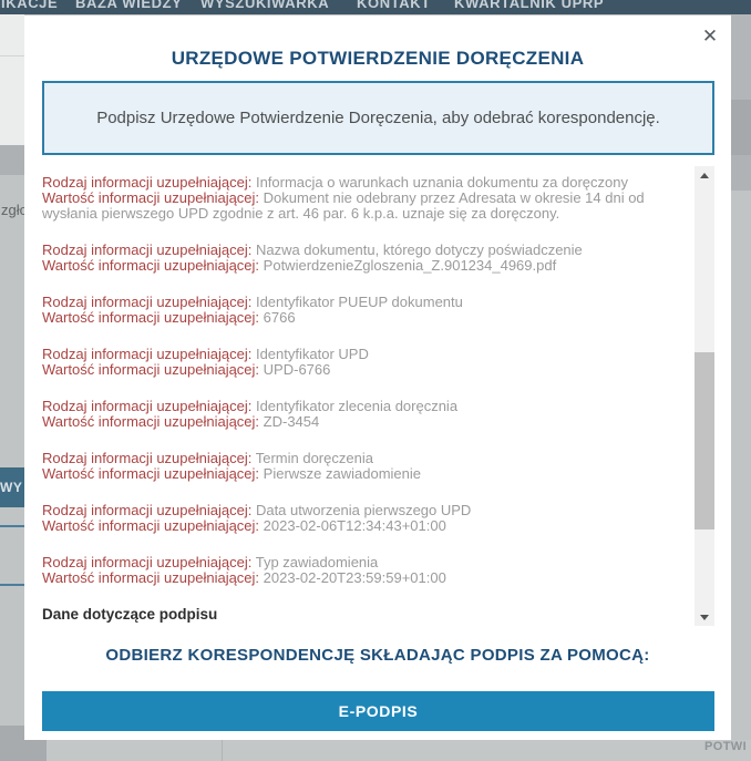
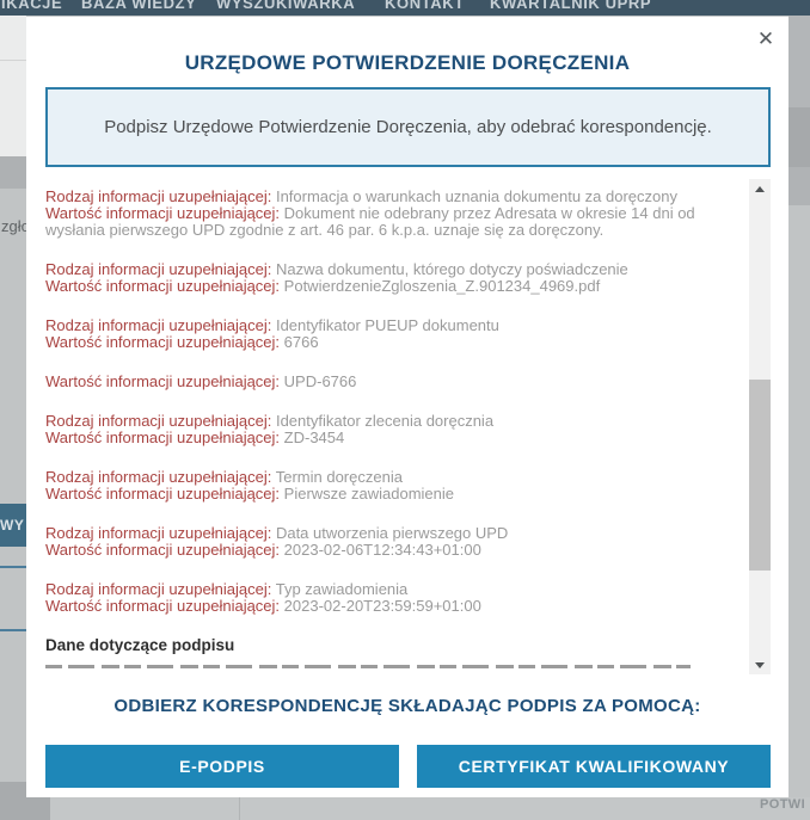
  IKACJE
  BAZA WIEDZY
  WYSZUKIWARKA
  KONTAKT
  KWARTALNIK UPRP
  zgł
  WY
  POTWI
  ✕
  URZĘDOWE POTWIERDZENIE DORĘCZENIA
  Podpisz Urzędowe Potwierdzenie Doręczenia, aby odebrać korespondencję.
  Rodzaj informacji uzupełniającej: Informacja o warunkach uznania dokumentu za doręczony
  Wartość informacji uzupełniającej: Dokument nie odebrany przez Adresata w okresie 14 dni od wysłania pierwszego UPD zgodnie z art. 46 par. 6 k.p.a. uznaje się za doręczony.
  Rodzaj informacji uzupełniającej: Nazwa dokumentu, którego dotyczy poświadczenie
  Wartość informacji uzupełniającej: PotwierdzenieZgloszenia_Z.901234_4969.pdf
  Rodzaj informacji uzupełniającej: Identyfikator PUEUP dokumentu
  Wartość informacji uzupełniającej: 6766
- Rodzaj informacji uzupełniającej: Identyfikator UPD
  Wartość informacji uzupełniającej: UPD-6766
  Rodzaj informacji uzupełniającej: Identyfikator zlecenia doręcznia
  Wartość informacji uzupełniającej: ZD-3454
  Rodzaj informacji uzupełniającej: Termin doręczenia
  Wartość informacji uzupełniającej: Pierwsze zawiadomienie
  Rodzaj informacji uzupełniającej: Data utworzenia pierwszego UPD
  Wartość informacji uzupełniającej: 2023-02-06T12:34:43+01:00
  Rodzaj informacji uzupełniającej: Typ zawiadomienia
  Wartość informacji uzupełniającej: 2023-02-20T23:59:59+01:00
  Dane dotyczące podpisu
  ODBIERZ KORESPONDENCJĘ SKŁADAJĄC PODPIS ZA POMOCĄ:
  E-PODPIS
+ CERTYFIKAT KWALIFIKOWANY
